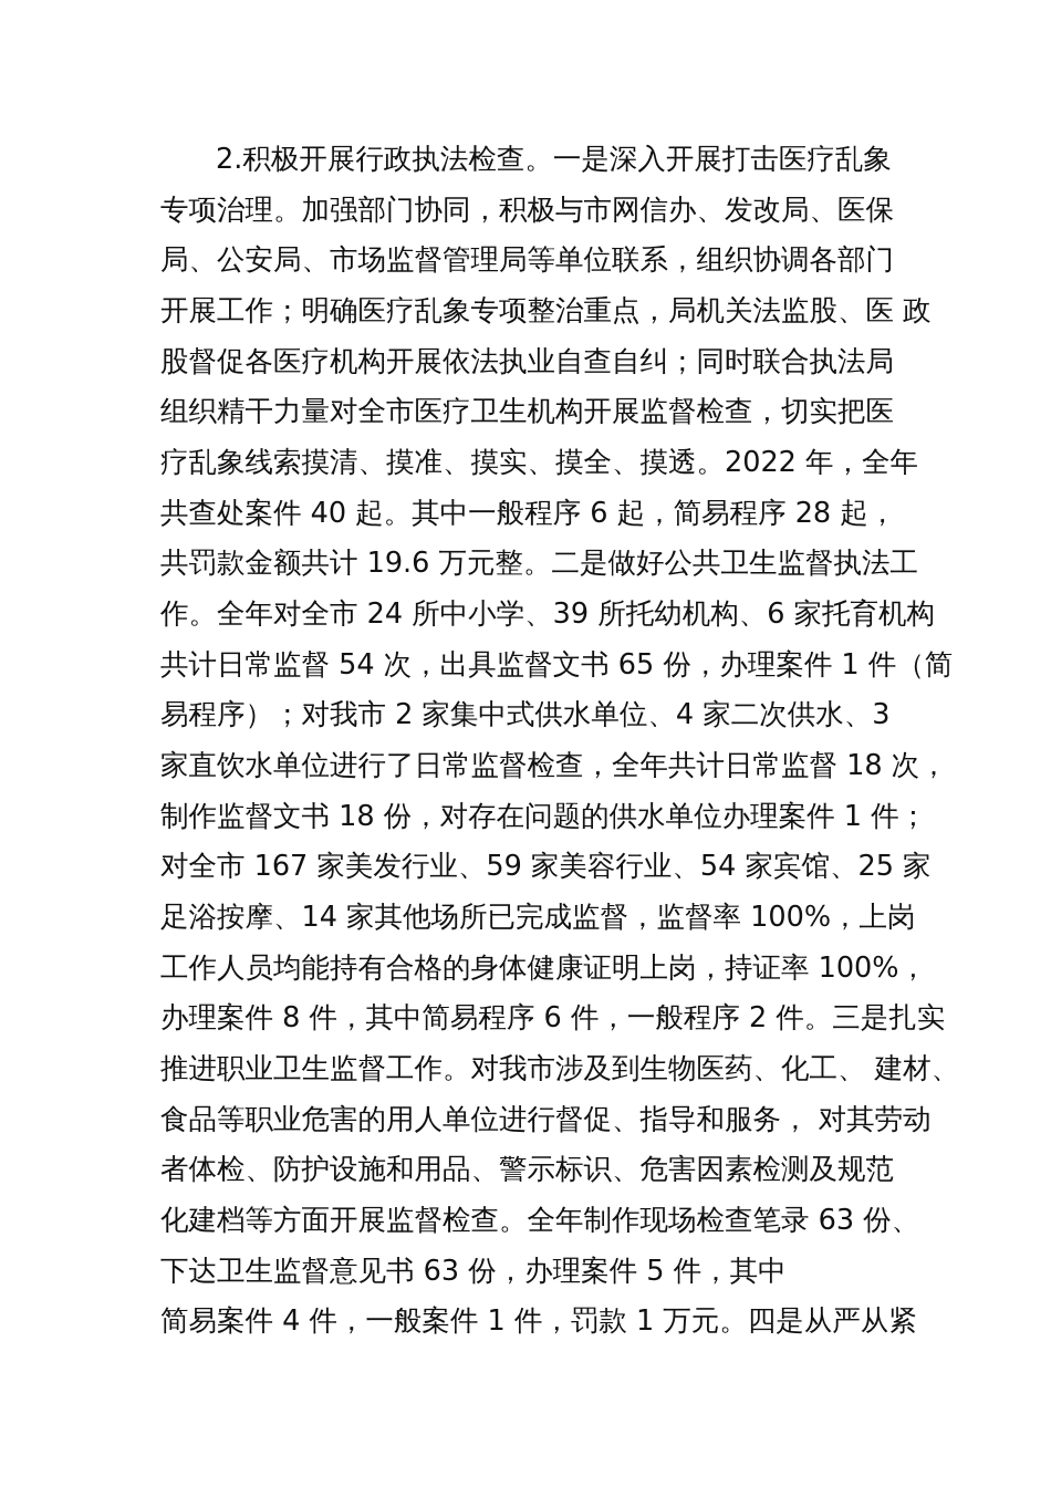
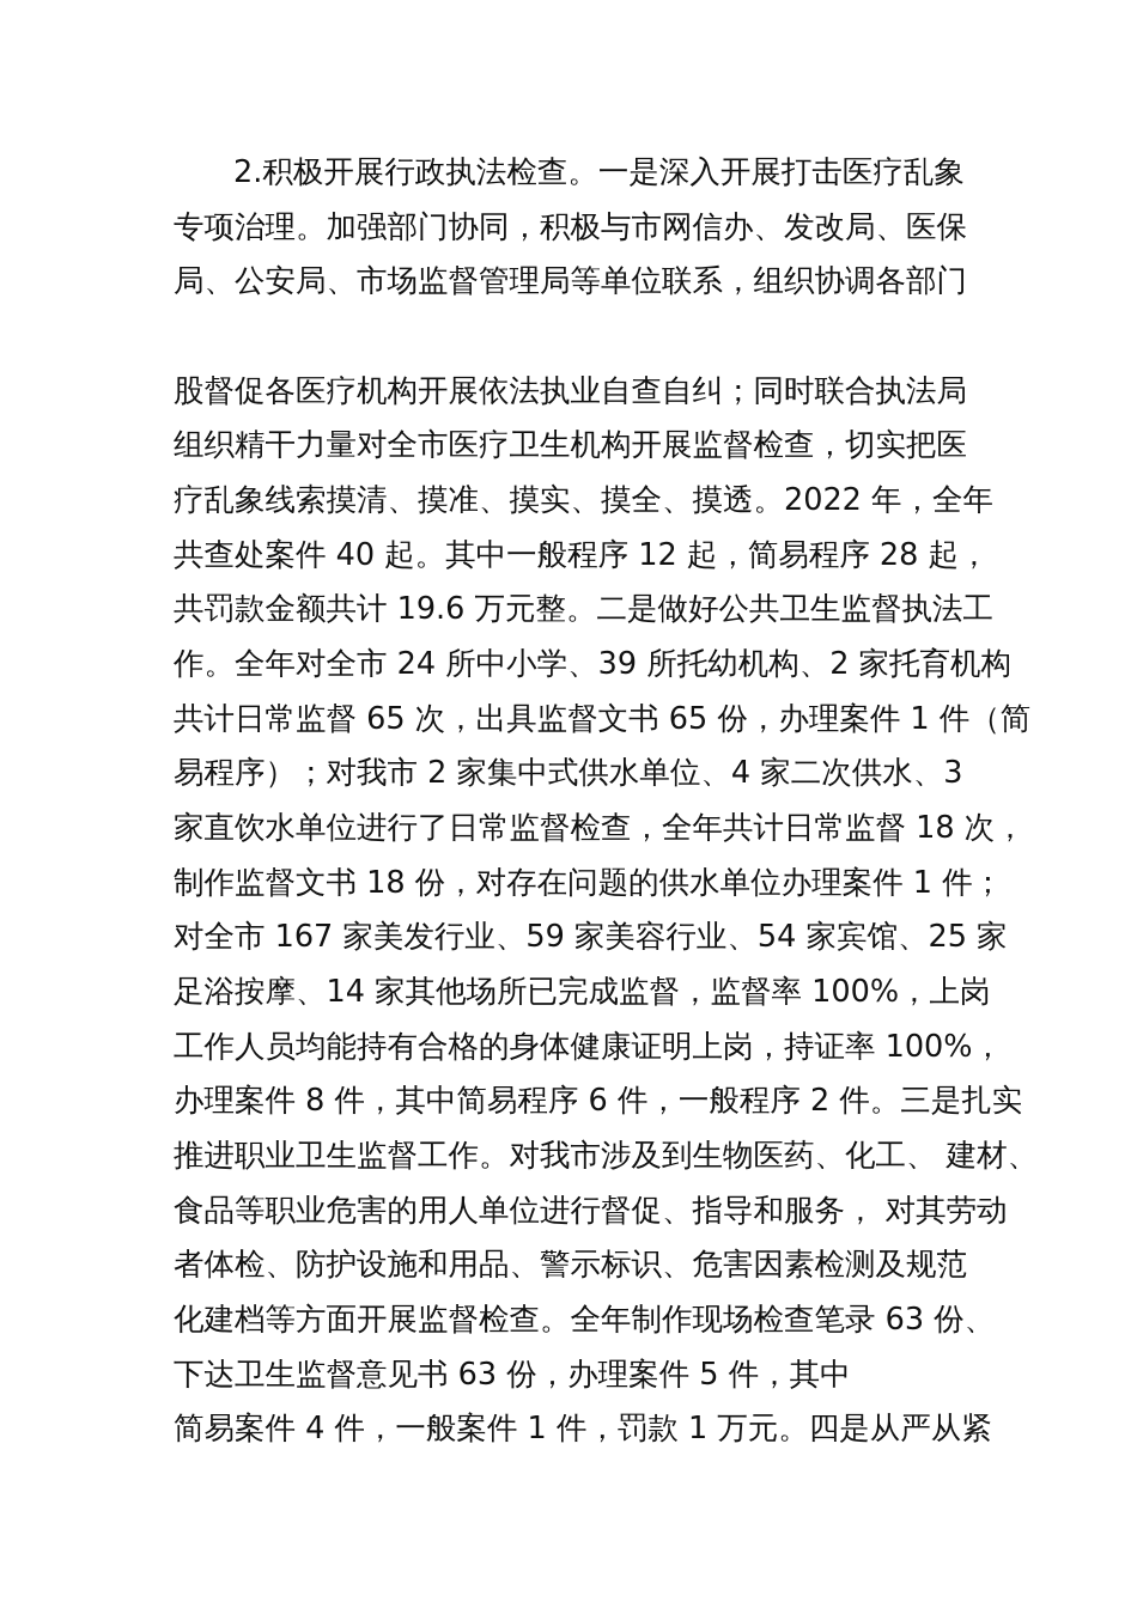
  2.积极开展行政执法检查。一是深入开展打击医疗乱象
  专项治理。加强部门协同，积极与市网信办、发改局、医保
  局、公安局、市场监督管理局等单位联系，组织协调各部门
- 开展工作；明确医疗乱象专项整治重点，局机关法监股、医 政
  股督促各医疗机构开展依法执业自查自纠；同时联合执法局
  组织精干力量对全市医疗卫生机构开展监督检查，切实把医
  疗乱象线索摸清、摸准、摸实、摸全、摸透。2022 年，全年
- 共查处案件 40 起。其中一般程序 6 起，简易程序 28 起，
+ 共查处案件 40 起。其中一般程序 12 起，简易程序 28 起，
  共罚款金额共计 19.6 万元整。二是做好公共卫生监督执法工
- 作。全年对全市 24 所中小学、39 所托幼机构、6 家托育机构
+ 作。全年对全市 24 所中小学、39 所托幼机构、2 家托育机构
- 共计日常监督 54 次，出具监督文书 65 份，办理案件 1 件（简
+ 共计日常监督 65 次，出具监督文书 65 份，办理案件 1 件（简
  易程序）；对我市 2 家集中式供水单位、4 家二次供水、3
  家直饮水单位进行了日常监督检查，全年共计日常监督 18 次，
  制作监督文书 18 份，对存在问题的供水单位办理案件 1 件；
  对全市 167 家美发行业、59 家美容行业、54 家宾馆、25 家
  足浴按摩、14 家其他场所已完成监督，监督率 100%，上岗
  工作人员均能持有合格的身体健康证明上岗，持证率 100%，
  办理案件 8 件，其中简易程序 6 件，一般程序 2 件。三是扎实
  推进职业卫生监督工作。对我市涉及到生物医药、化工、 建材、
  食品等职业危害的用人单位进行督促、指导和服务， 对其劳动
  者体检、防护设施和用品、警示标识、危害因素检测及规范
  化建档等方面开展监督检查。全年制作现场检查笔录 63 份、
  下达卫生监督意见书 63 份，办理案件 5 件，其中
  简易案件 4 件，一般案件 1 件，罚款 1 万元。四是从严从紧
